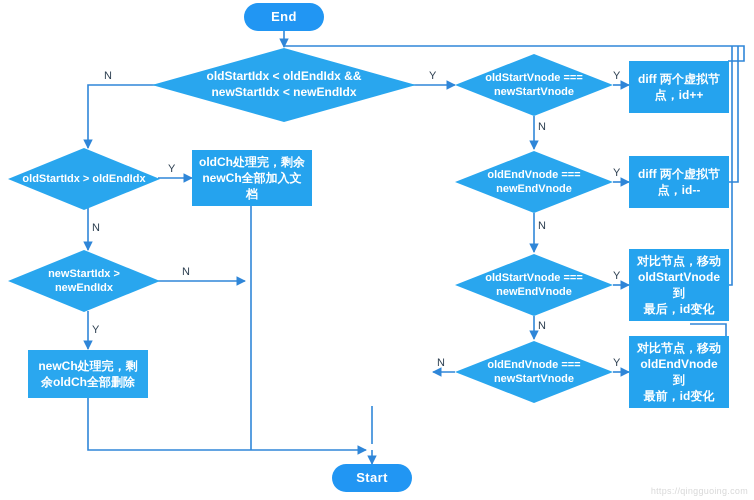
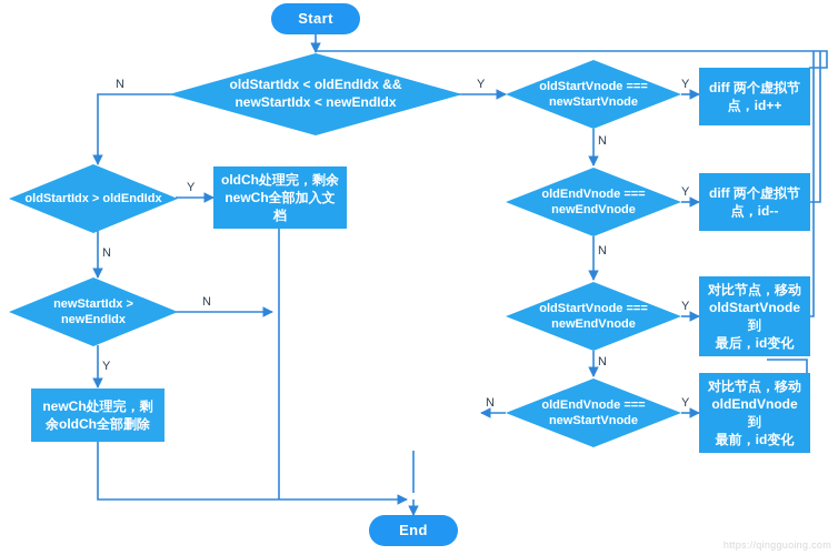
- End
+ Start
  oldStartIdx < oldEndIdx &&
  newStartIdx < newEndIdx
  oldStartIdx > oldEndIdx
  oldCh处理完，剩余
  newCh全部加入文档
  newStartIdx >
  newEndIdx
  newCh处理完，剩
  余oldCh全部删除
  oldStartVnode ===
  newStartVnode
  diff 两个虚拟节
  点，id++
  oldEndVnode ===
  newEndVnode
  diff 两个虚拟节
  点，id--
  oldStartVnode ===
  newEndVnode
  对比节点，移动
  oldStartVnode到
  最后，id变化
  oldEndVnode ===
  newStartVnode
  对比节点，移动
  oldEndVnode到
  最前，id变化
- Start
+ End
  N
  Y
  Y
  N
  N
  Y
  Y
  N
  Y
  N
  Y
  N
  Y
  N
  https://qingguoing.com
